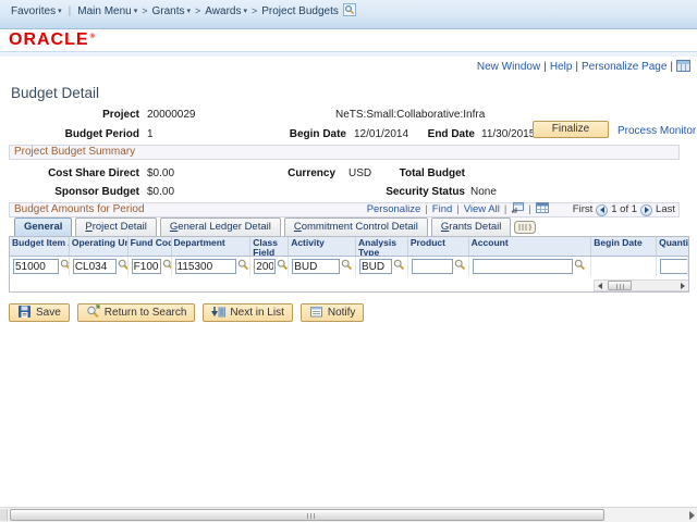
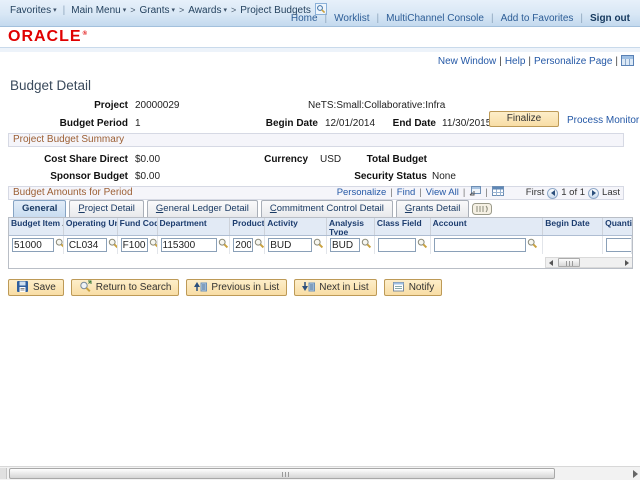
  Favorites Main Menu Grants Awards Project Budgets
+ Home | Worklist | MultiChannel Console | Add to Favorites | Sign out
  ORACLE
  New Window | Help | Personalize Page |
  Budget Detail
  Project
  20000029
  NeTS:Small:Collaborative:Infra
  Budget Period
  1
  Begin Date
  12/01/2014
  End Date
  11/30/201
  Finalize
  Process Monitor
  Project Budget Summary
  Cost Share Direct
  $0.00
  Currency
  USD
  Total Budget
  Sponsor Budget
  $0.00
  Security Status
  None
  Budget Amounts for Period
  Personalize
  |
  Find
  |
  View All
  |
  |
  First
  1 of 1
  Last
  General Project Detail General Ledger Detail Commitment Control Detail Grants Detail
  Budget Item
  Operating Un
  Fund Cod
  Department
- Class Field
+ Product
  Activity
  Analysis Type
- Product
+ Class Field
  Account
  Begin Date
  Quanti
  51000
  CL034
  F100
  115300
  200
  BUD
  BUD
  Save
  Return to Search
+ Previous in List
  Next in List
  Notify
